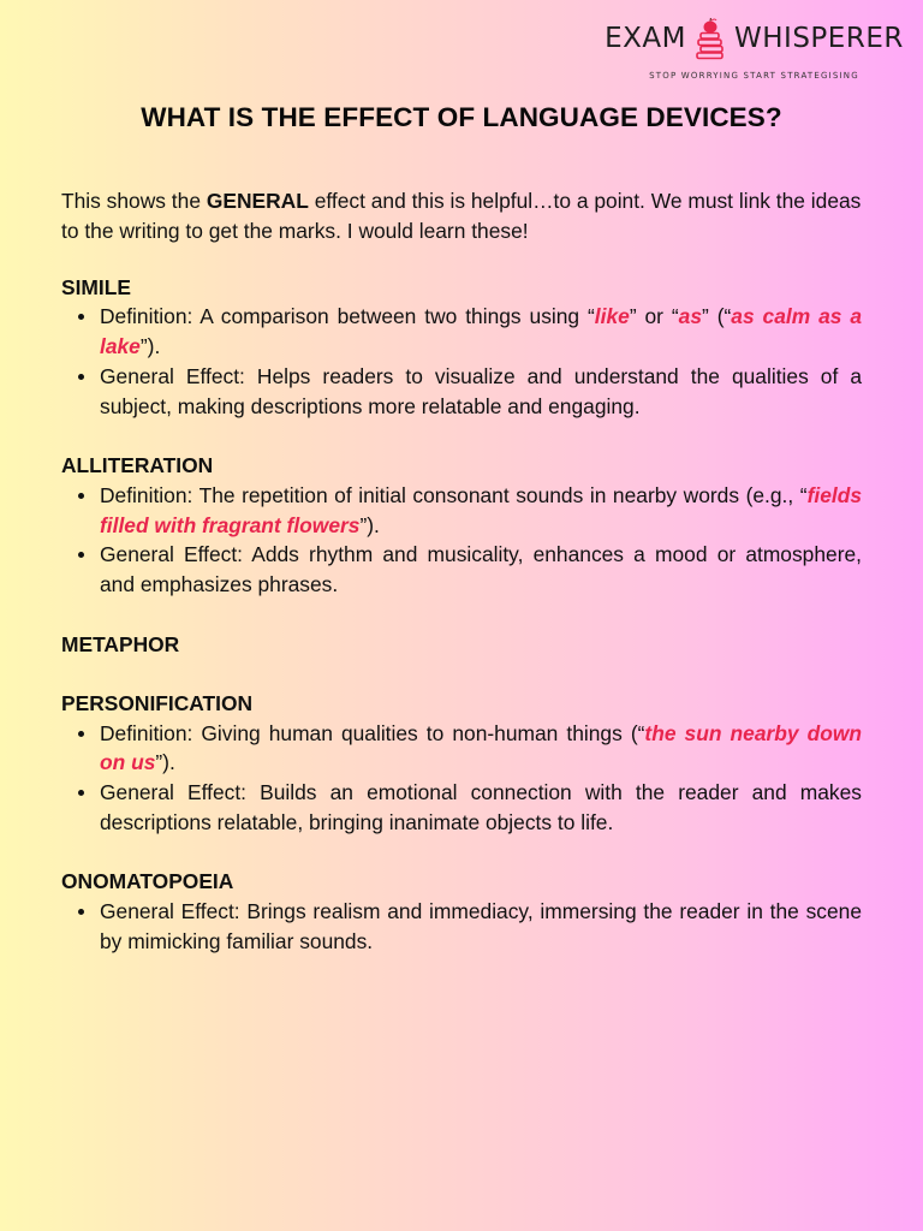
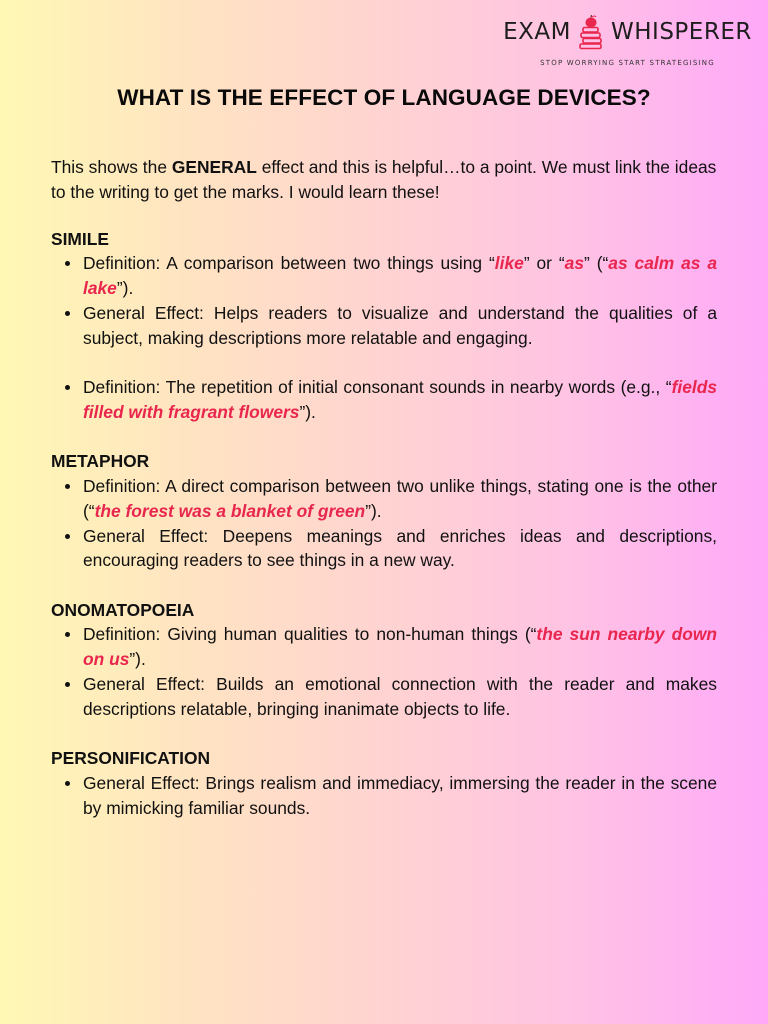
  EXAM
  WHISPERER
  STOP WORRYING START STRATEGISING
  WHAT IS THE EFFECT OF LANGUAGE DEVICES?
  This shows the GENERAL effect and this is helpful…to a point. We must link the ideas to the writing to get the marks. I would learn these!
  SIMILE
  Definition: A comparison between two things using “like” or “as” (“as calm as a lake”).
  General Effect: Helps readers to visualize and understand the qualities of a subject, making descriptions more relatable and engaging.
- ALLITERATION
  Definition: The repetition of initial consonant sounds in nearby words (e.g., “fields filled with fragrant flowers”).
- General Effect: Adds rhythm and musicality, enhances a mood or atmosphere, and emphasizes phrases.
  METAPHOR
+ Definition: A direct comparison between two unlike things, stating one is the other (“the forest was a blanket of green”).
+ General Effect: Deepens meanings and enriches ideas and descriptions, encouraging readers to see things in a new way.
- PERSONIFICATION
+ ONOMATOPOEIA
  Definition: Giving human qualities to non-human things (“the sun nearby down on us”).
  General Effect: Builds an emotional connection with the reader and makes descriptions relatable, bringing inanimate objects to life.
- ONOMATOPOEIA
+ PERSONIFICATION
  General Effect: Brings realism and immediacy, immersing the reader in the scene by mimicking familiar sounds.
